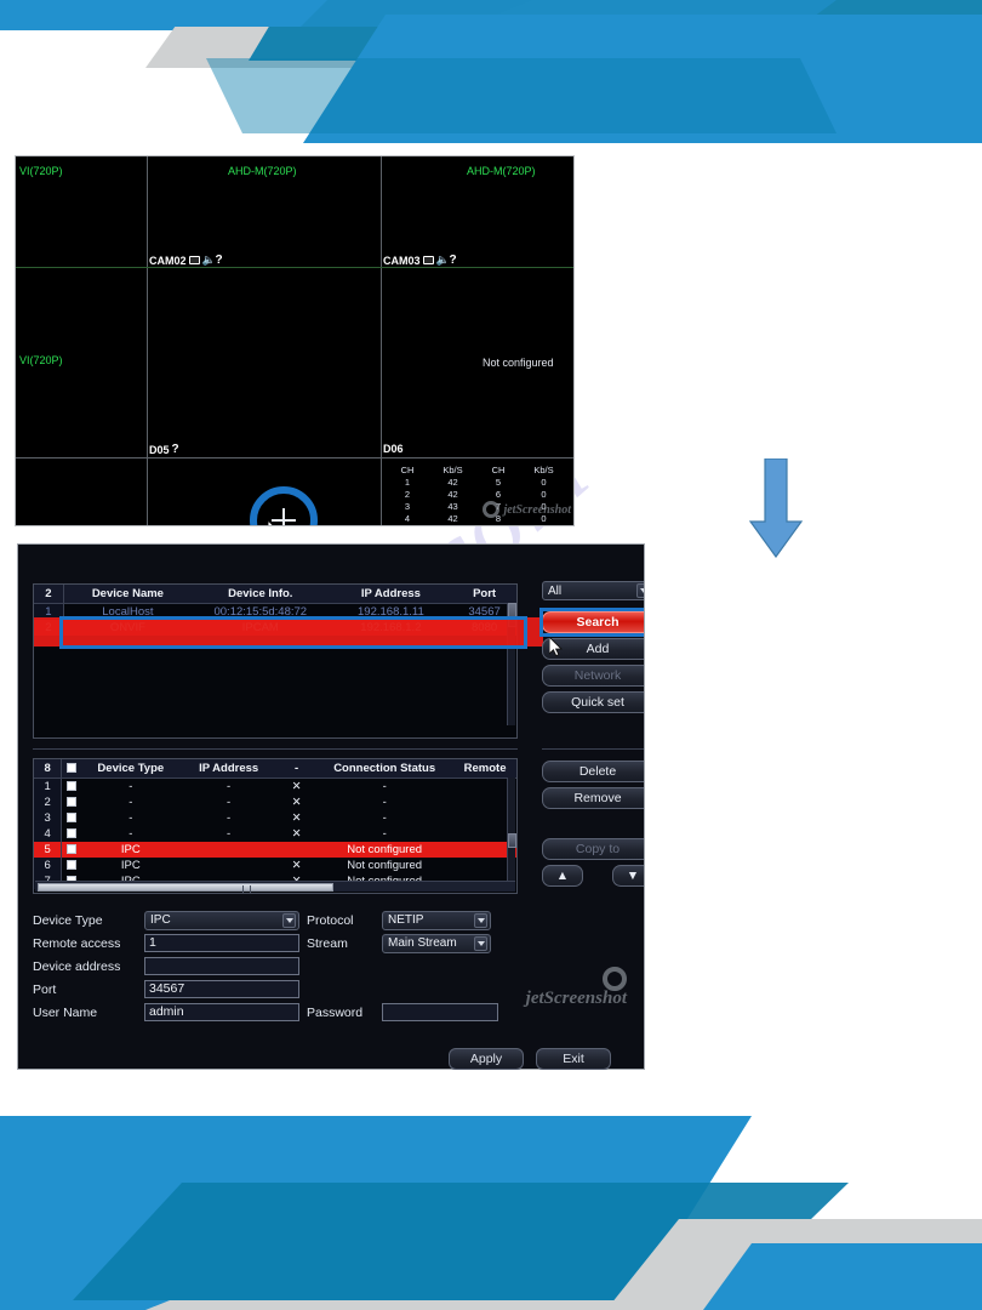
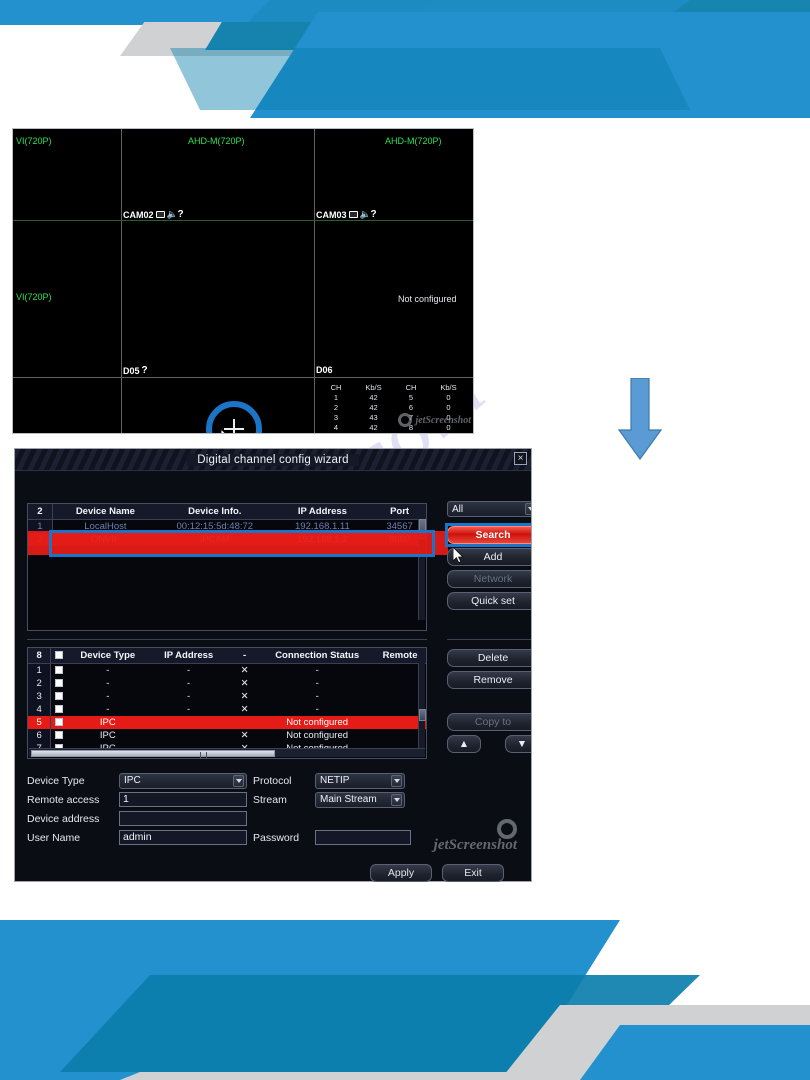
  VI(720P)
  AHD-M(720P)
  AHD-M(720P)
  VI(720P)
  CAM02
  🔈
  ?
  CAM03
  🔈
  ?
  D05
  ?
  D06
  Not configured
  CH	Kb/S	CH	Kb/S
  1	42	5	0
  2	42	6	0
  3	43	7	0
  4	42	8	0
  jetScreenshot
+ Digital channel config wizard
+ ×
  2	Device Name	Device Info.	IP Address	Port
  1	LocalHost	00:12:15:5d:48:72	192.168.1.11	34567
  All
  Search
  Add
  Network
  Quick set
  8		Device Type	IP Address	-	Connection Status	Remote
  1		-	-	✕	-
  2		-	-	✕	-
  3		-	-	✕	-
  4		-	-	✕	-
  5		IPC			Not configured
  6		IPC		✕	Not configured
  Delete
  Remove
  Copy to
  ▲
  ▼
  Device Type
  IPC
  Protocol
  NETIP
  Remote access
  1
  Stream
  Main Stream
  Device address
- Port
- 34567
  User Name
  admin
  Password
  jetScreenshot
  Apply
  Exit
